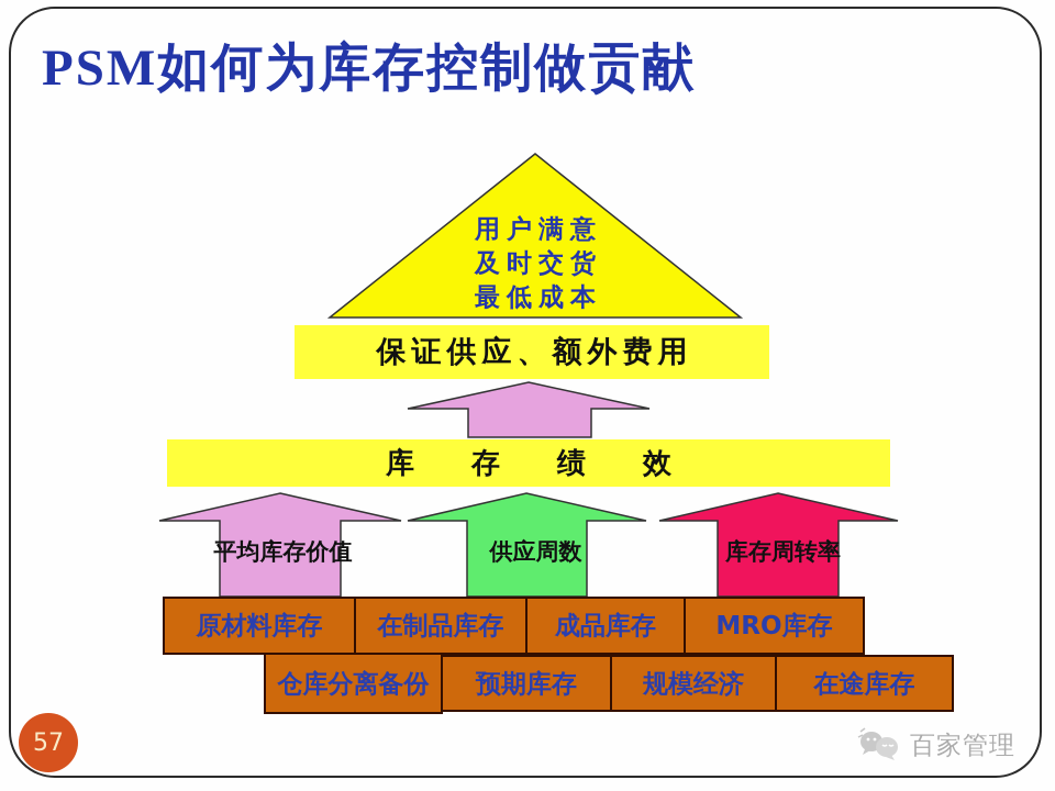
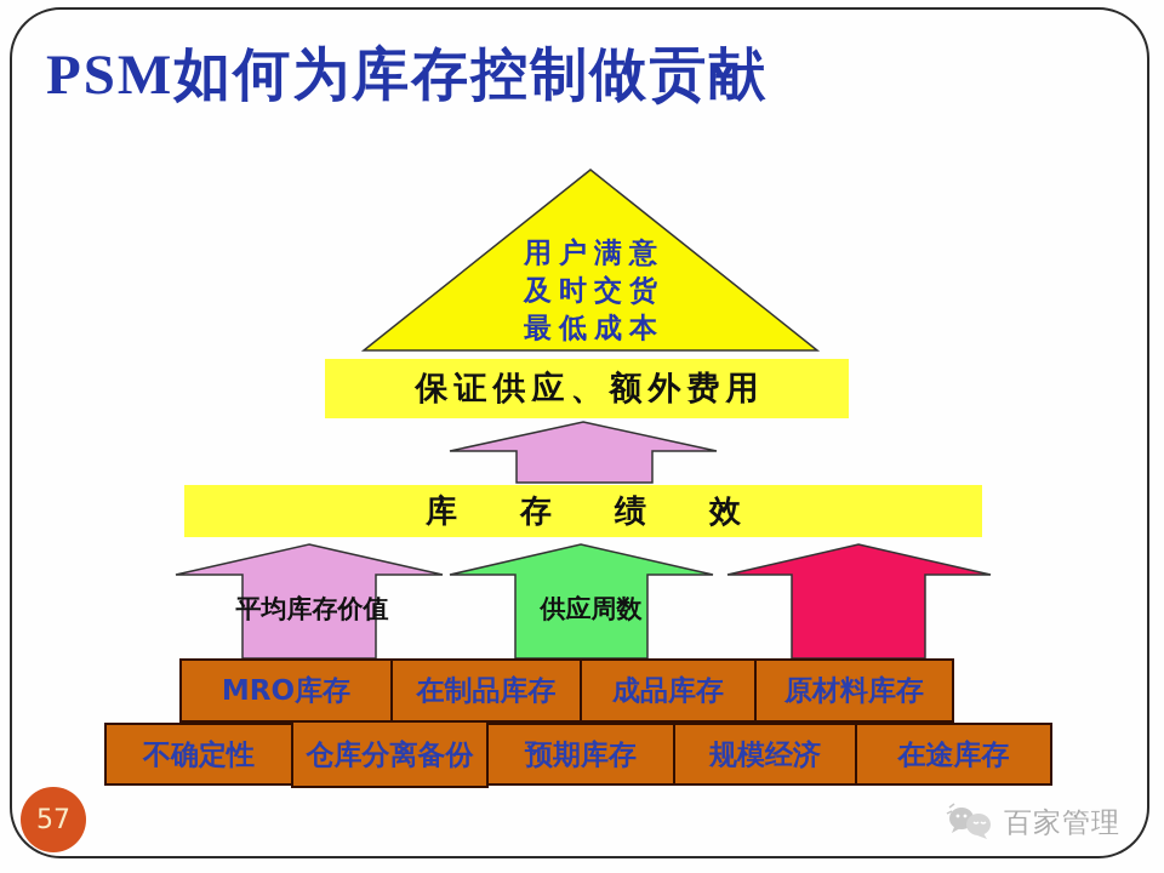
  PSM如何为库存控制做贡献
  用户满意
  及时交货
  最低成本
  保证供应、额外费用
  库 存 绩 效
  平均库存价值
  供应周数
- 库存周转率
- 原材料库存
+ MRO库存
  在制品库存
  成品库存
- MRO库存
+ 原材料库存
+ 不确定性
  仓库分离备份
  预期库存
  规模经济
  在途库存
  57
  百家管理
